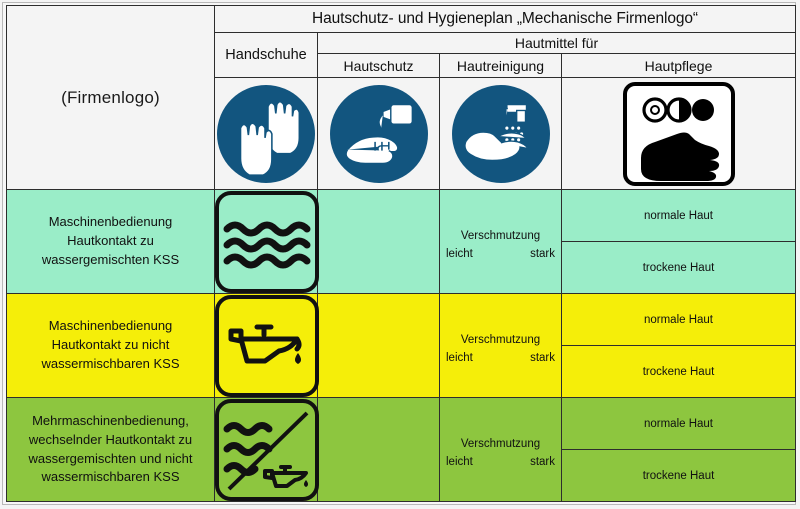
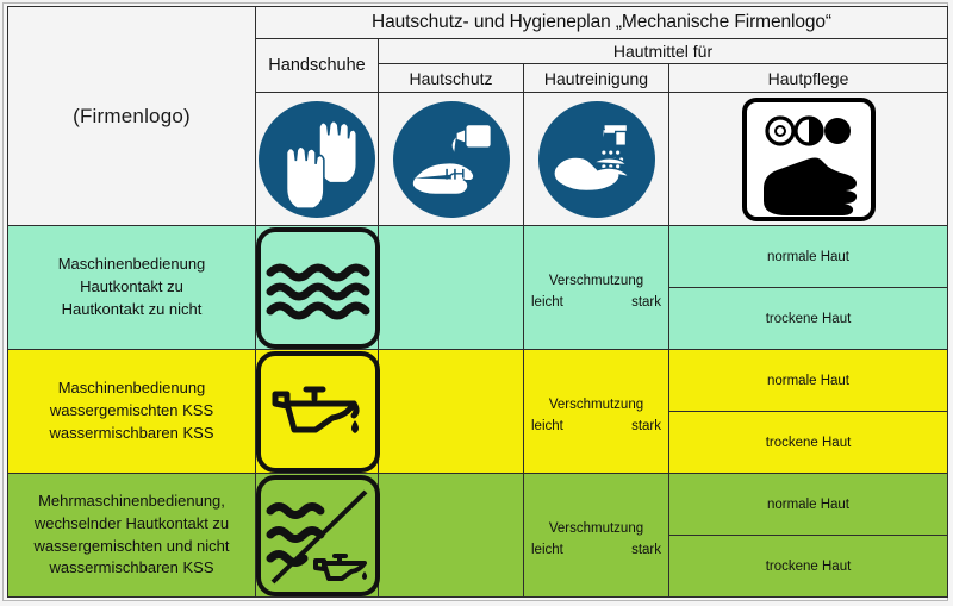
  (Firmenlogo)	Hautschutz- und Hygieneplan „Mechanische Firmenlogo“
  Handschuhe	Hautmittel für
  Hautschutz	Hautreinigung	Hautpflege
- Maschinenbedienung Hautkontakt zu wassergemischten KSS			Verschmutzung leicht stark	normale Haut
+ Maschinenbedienung Hautkontakt zu Hautkontakt zu nicht			Verschmutzung leicht stark	normale Haut
  trockene Haut
- Maschinenbedienung Hautkontakt zu nicht wassermischbaren KSS			Verschmutzung leicht stark	normale Haut
+ Maschinenbedienung wassergemischten KSS wassermischbaren KSS			Verschmutzung leicht stark	normale Haut
  trockene Haut
  Mehrmaschinenbedienung, wechselnder Hautkontakt zu wassergemischten und nicht wassermischbaren KSS			Verschmutzung leicht stark	normale Haut
  trockene Haut
